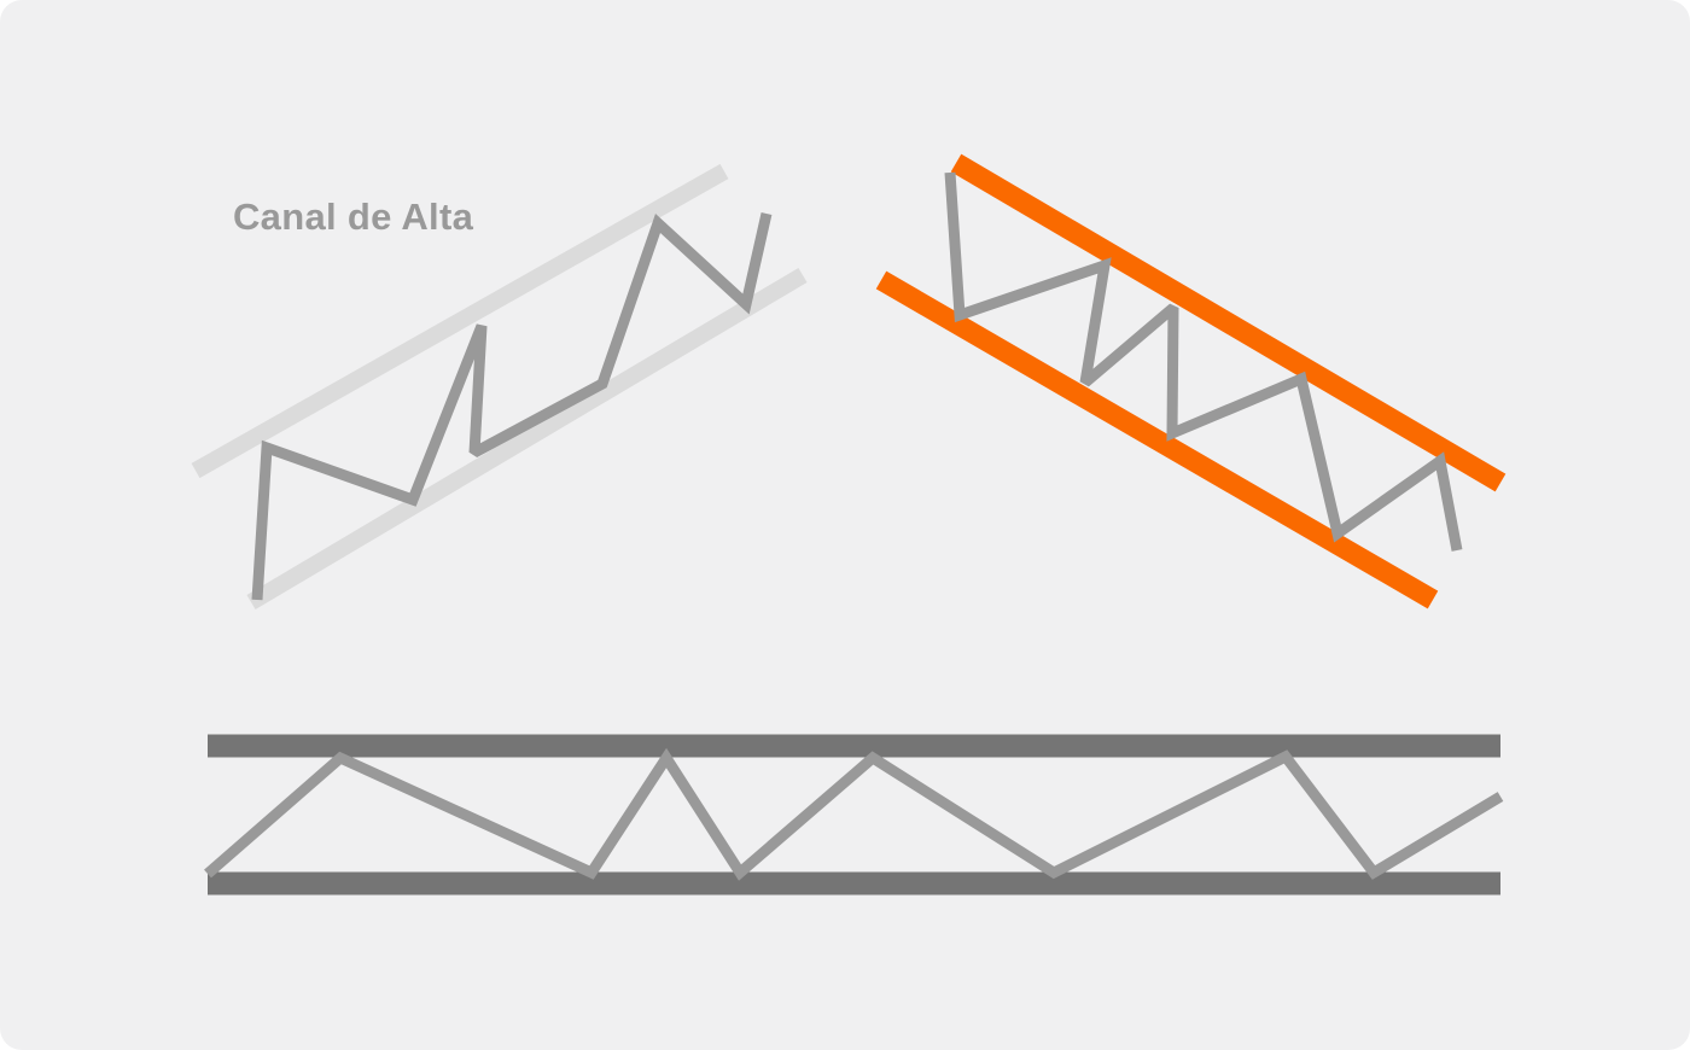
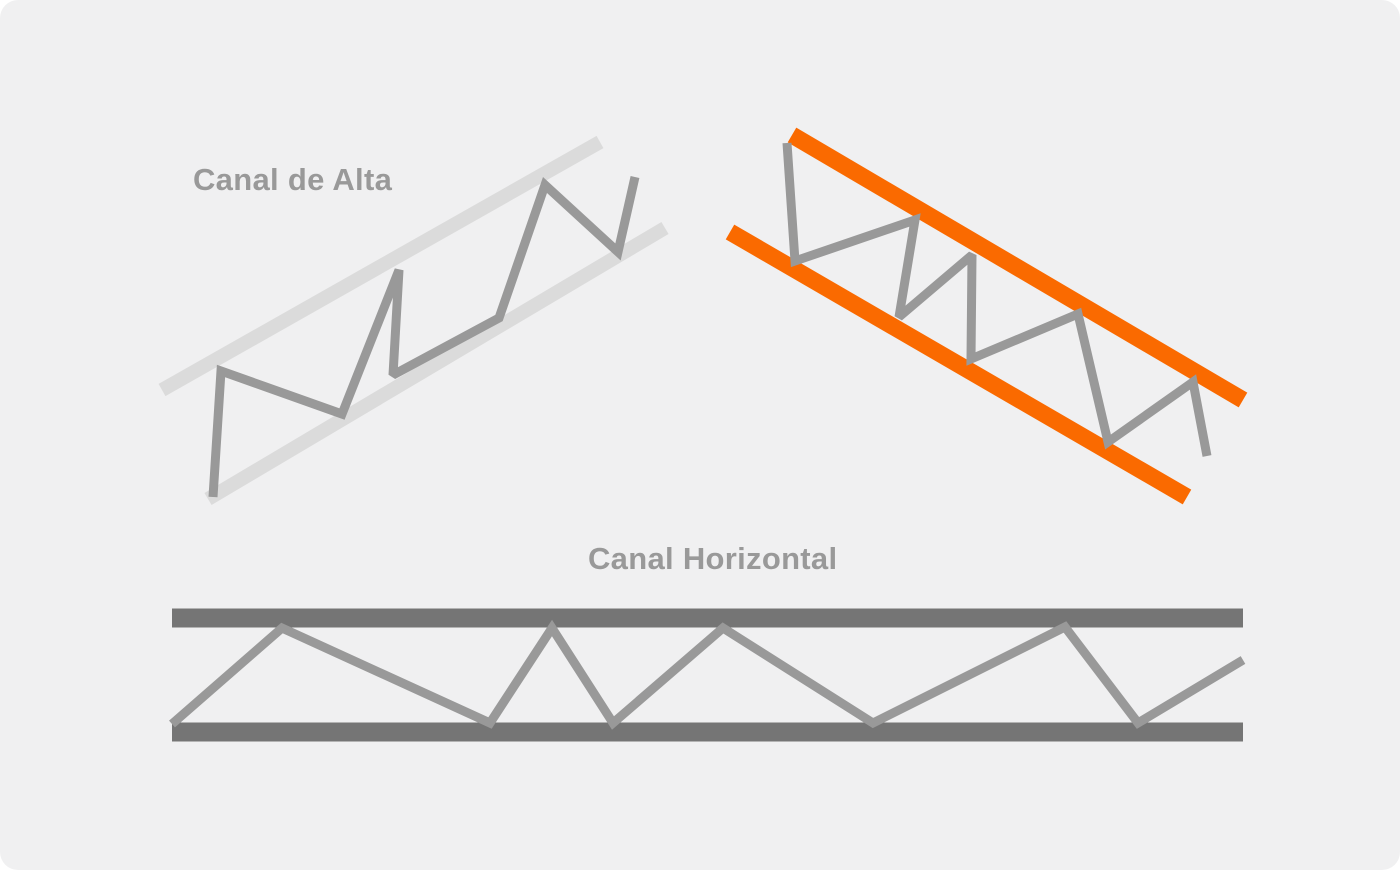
  Canal de Alta
+ Canal Horizontal
